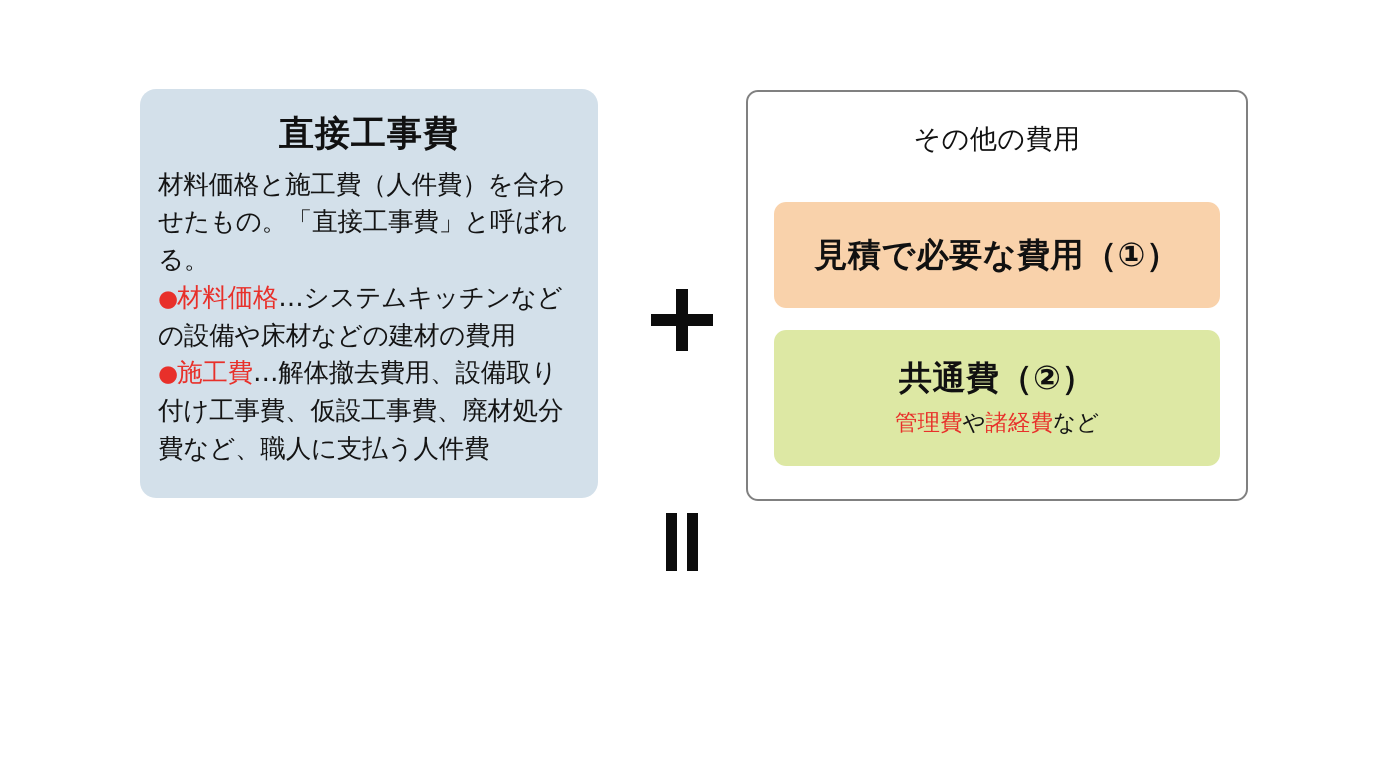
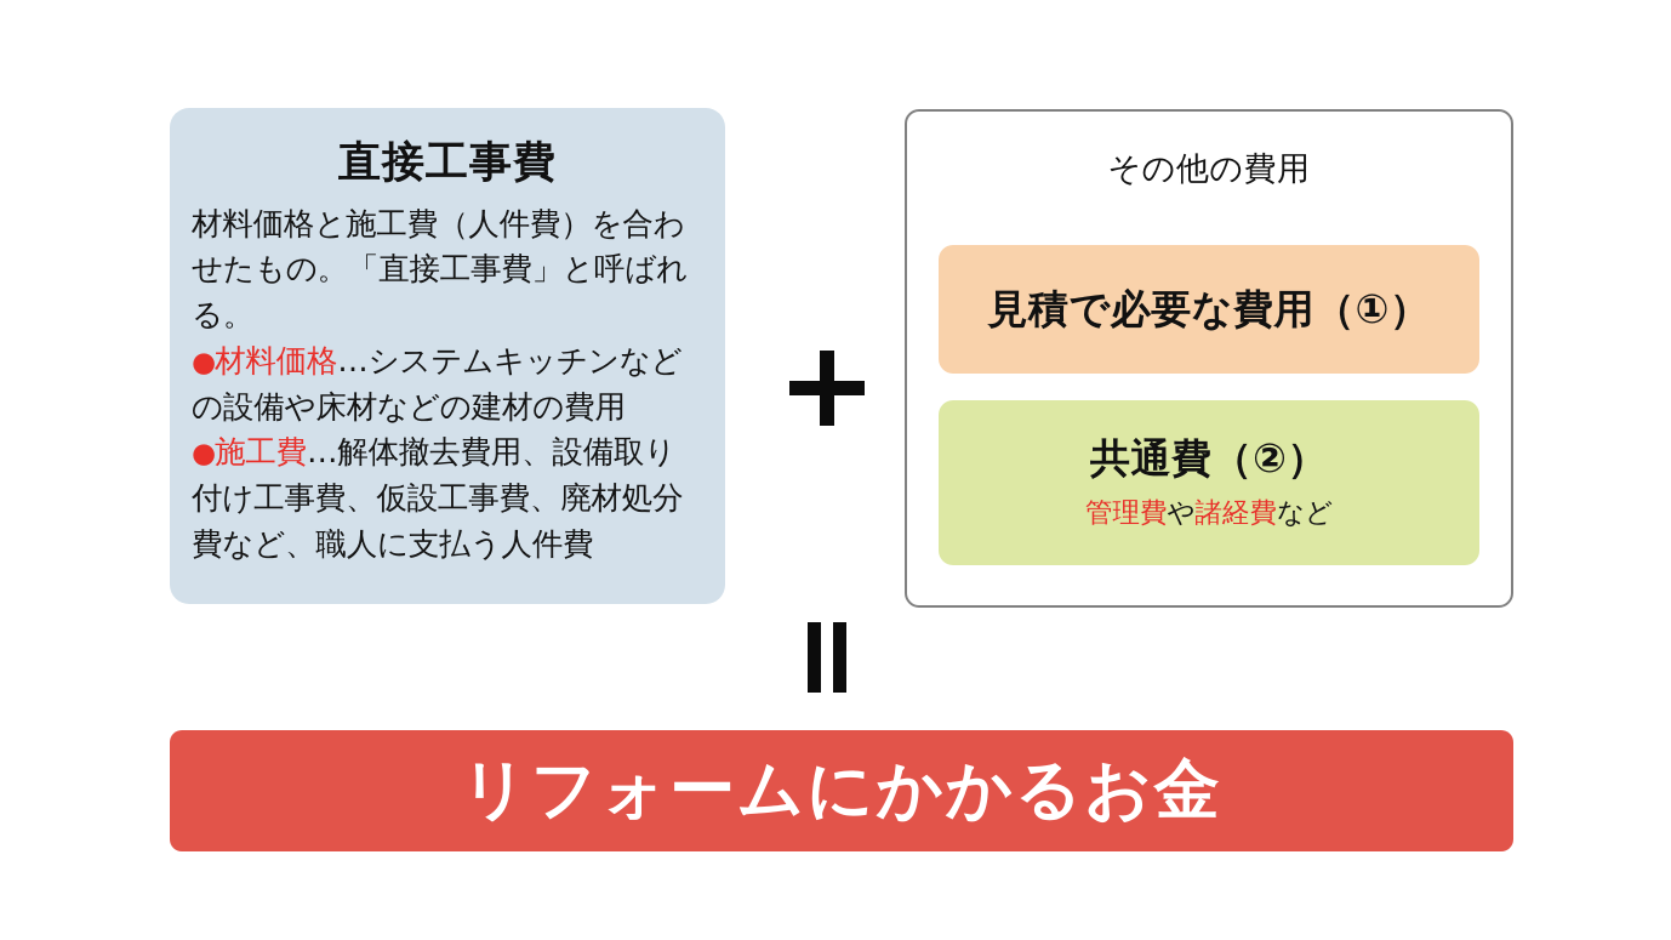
  直接工事費
  材料価格と施工費（人件費）を合わせたもの。「直接工事費」と呼ばれる。
  ●材料価格…システムキッチンなどの設備や床材などの建材の費用
  ●施工費…解体撤去費用、設備取り付け工事費、仮設工事費、廃材処分費など、職人に支払う人件費
  その他の費用
  見積で必要な費用（①）
  共通費（②）
  管理費や諸経費など
+ リフォームにかかるお金
